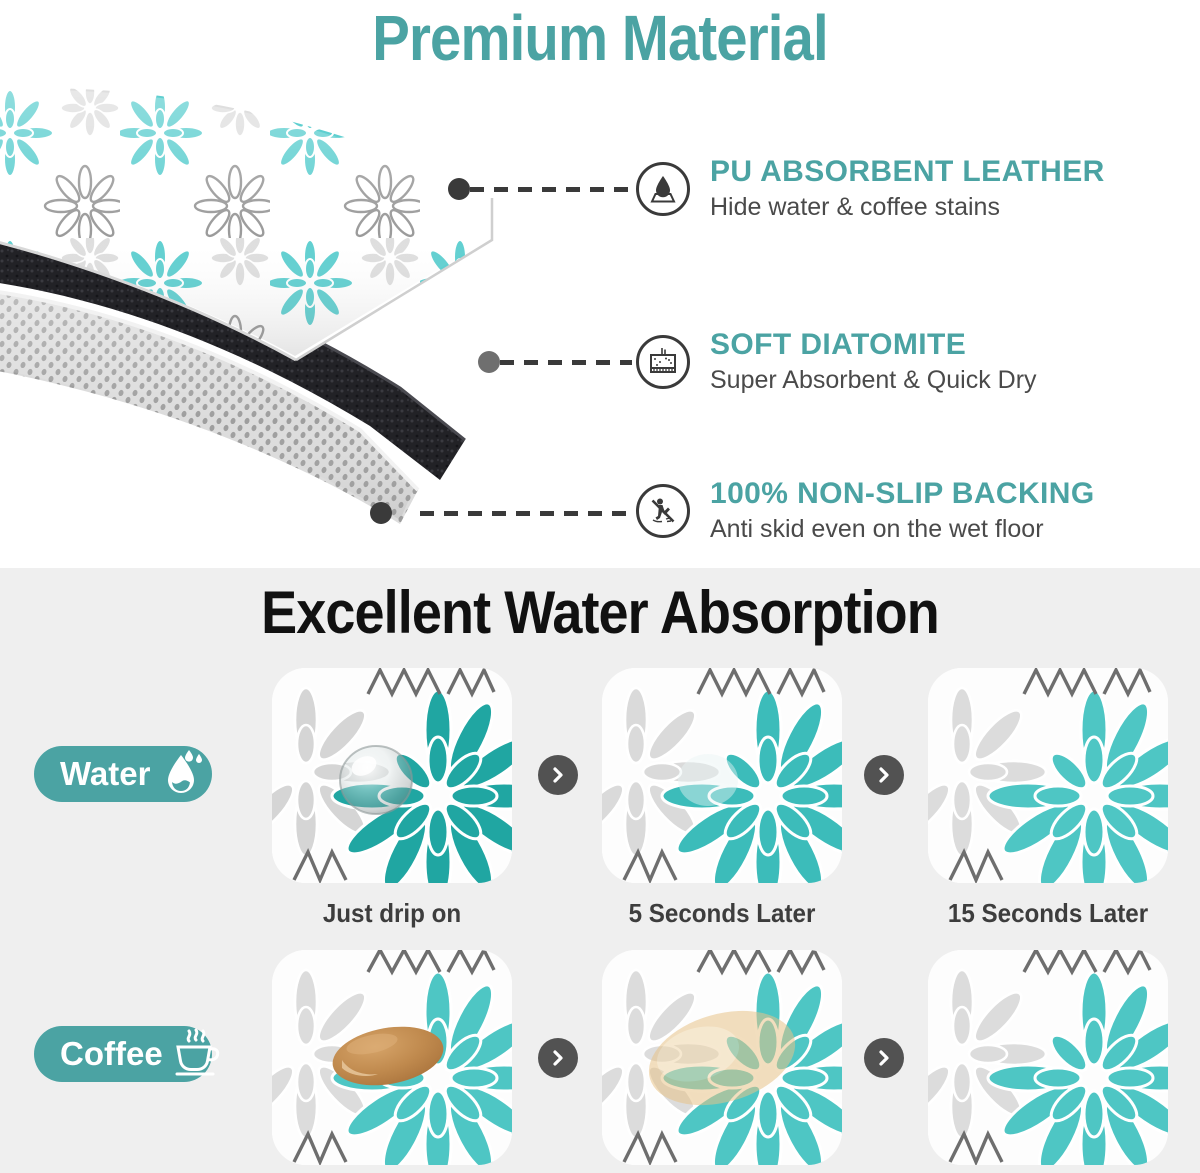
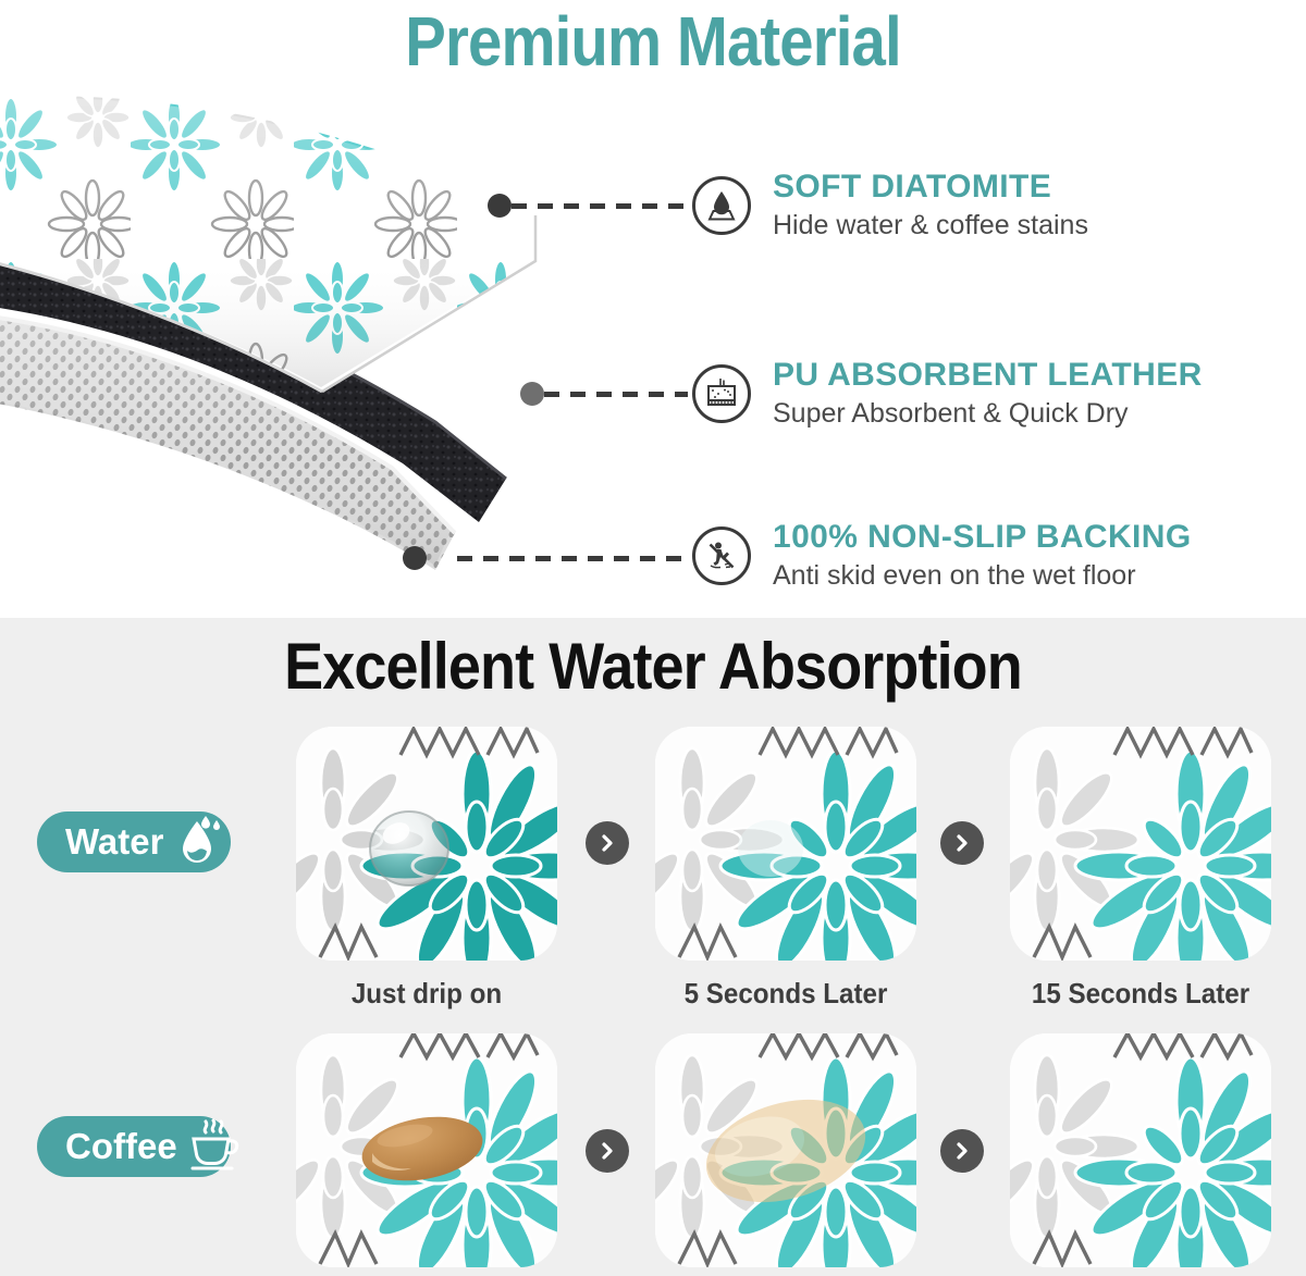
  Premium Material
- PU ABSORBENT LEATHER
+ SOFT DIATOMITE
  Hide water & coffee stains
- SOFT DIATOMITE
+ PU ABSORBENT LEATHER
  Super Absorbent & Quick Dry
  100% NON-SLIP BACKING
  Anti skid even on the wet floor
  Excellent Water Absorption
  Water
  Coffee
  Just drip on
  5 Seconds Later
  15 Seconds Later
